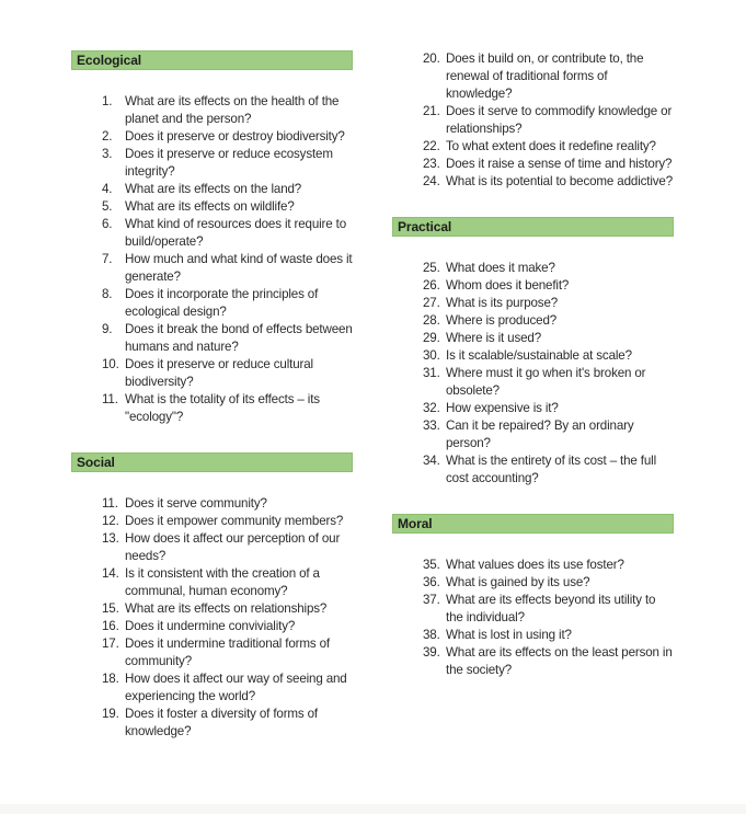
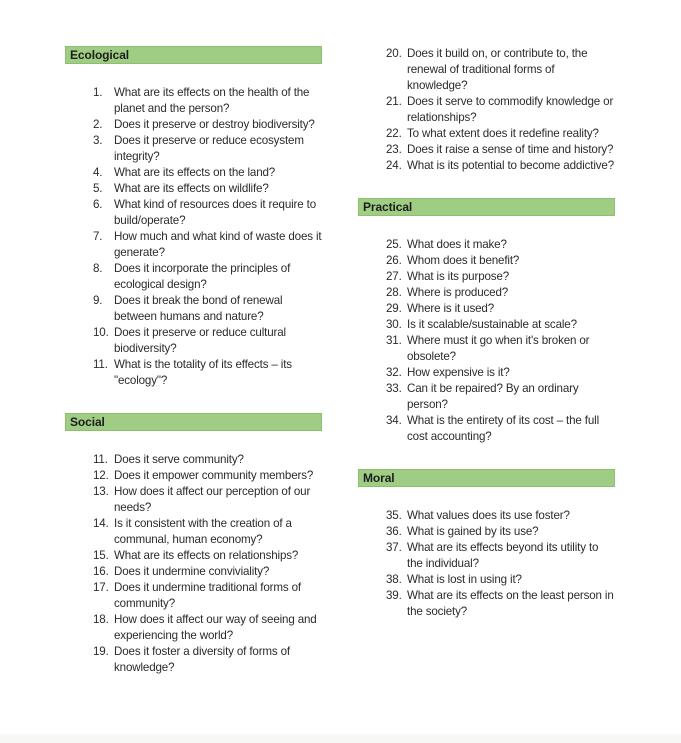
  Ecological
  1.
  What are its effects on the health of the planet and the person?
  2.
  Does it preserve or destroy biodiversity?
  3.
  Does it preserve or reduce ecosystem integrity?
  4.
  What are its effects on the land?
  5.
  What are its effects on wildlife?
  6.
  What kind of resources does it require to build/operate?
  7.
  How much and what kind of waste does it generate?
  8.
  Does it incorporate the principles of ecological design?
  9.
- Does it break the bond of effects between humans and nature?
+ Does it break the bond of renewal between humans and nature?
  10.
  Does it preserve or reduce cultural biodiversity?
  11.
  What is the totality of its effects – its "ecology"?
  Social
  11.
  Does it serve community?
  12.
  Does it empower community members?
  13.
  How does it affect our perception of our needs?
  14.
  Is it consistent with the creation of a communal, human economy?
  15.
  What are its effects on relationships?
  16.
  Does it undermine conviviality?
  17.
  Does it undermine traditional forms of community?
  18.
  How does it affect our way of seeing and experiencing the world?
  19.
  Does it foster a diversity of forms of knowledge?
  20.
  Does it build on, or contribute to, the renewal of traditional forms of knowledge?
  21.
  Does it serve to commodify knowledge or relationships?
  22.
  To what extent does it redefine reality?
  23.
  Does it raise a sense of time and history?
  24.
  What is its potential to become addictive?
  Practical
  25.
  What does it make?
  26.
  Whom does it benefit?
  27.
  What is its purpose?
  28.
  Where is produced?
  29.
  Where is it used?
  30.
  Is it scalable/sustainable at scale?
  31.
  Where must it go when it's broken or obsolete?
  32.
  How expensive is it?
  33.
  Can it be repaired? By an ordinary person?
  34.
  What is the entirety of its cost – the full cost accounting?
  Moral
  35.
  What values does its use foster?
  36.
  What is gained by its use?
  37.
  What are its effects beyond its utility to the individual?
  38.
  What is lost in using it?
  39.
  What are its effects on the least person in the society?
